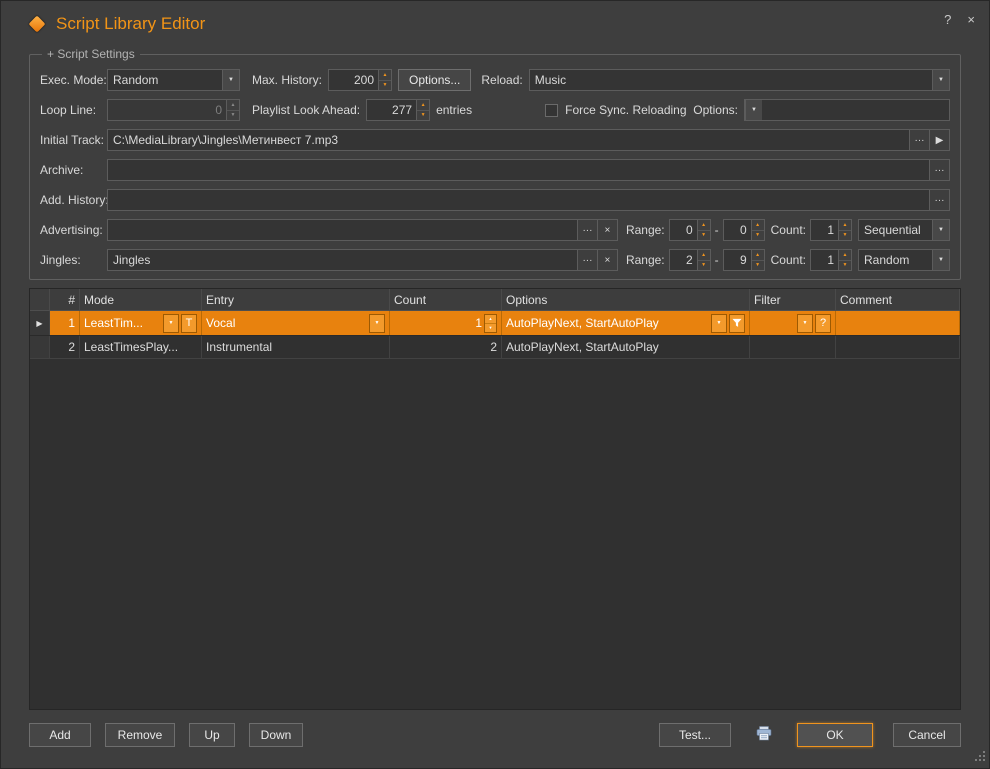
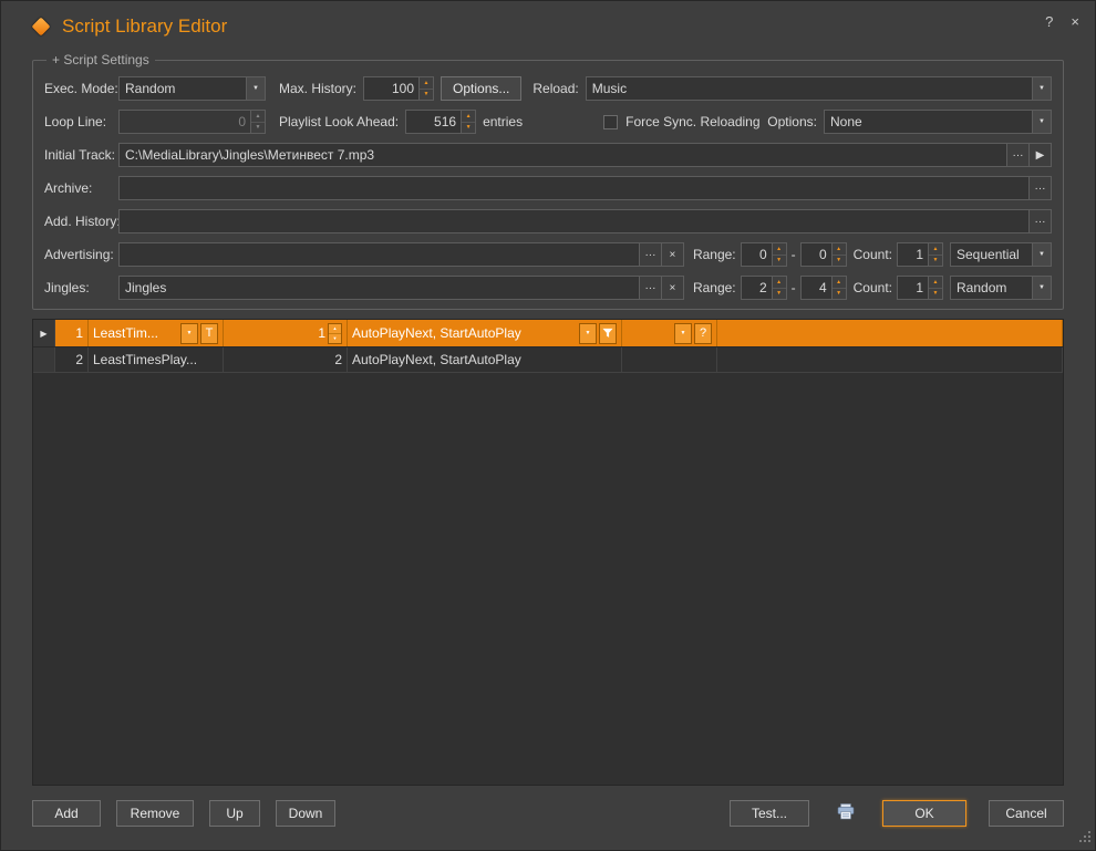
  Script Library Editor
  ?
  ×
  + Script Settings
  Exec. Mode:
  Random
  Max. History:
- 200
+ 100
  Options...
  Reload:
  Music
  Loop Line:
  0
  Playlist Look Ahead:
- 277
+ 516
  entries
  Force Sync. Reloading
  Options:
+ None
  Initial Track:
  C:\MediaLibrary\Jingles\Метинвест 7.mp3
  ···
  ▶
  Archive:
  ···
  Add. History
  ···
  Advertising:
  ···
  ×
  Range:
  0
  -
  0
  Count:
  1
  Sequential
  Jingles:
  Jingles
  ···
  ×
  Range:
  2
  -
- 9
+ 4
  Count:
  1
  Random
- #
- Mode
- Entry
- Count
- Options
- Filter
- Comment
  ▶
  1
  LeastTim...
  T
- Vocal
  1
  AutoPlayNext, StartAutoPlay
  ?
  2
  LeastTimesPlay...
- Instrumental
  2
  AutoPlayNext, StartAutoPlay
  Add
  Remove
  Up
  Down
  Test...
  OK
  Cancel
